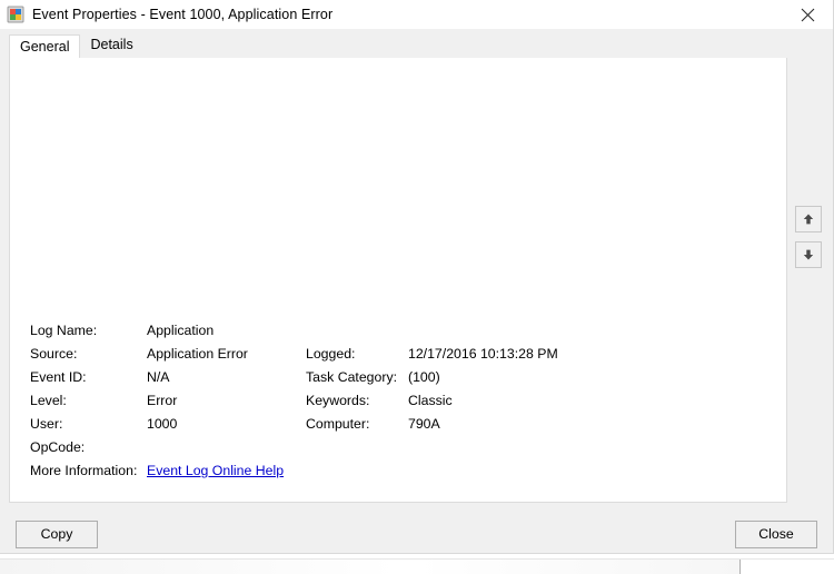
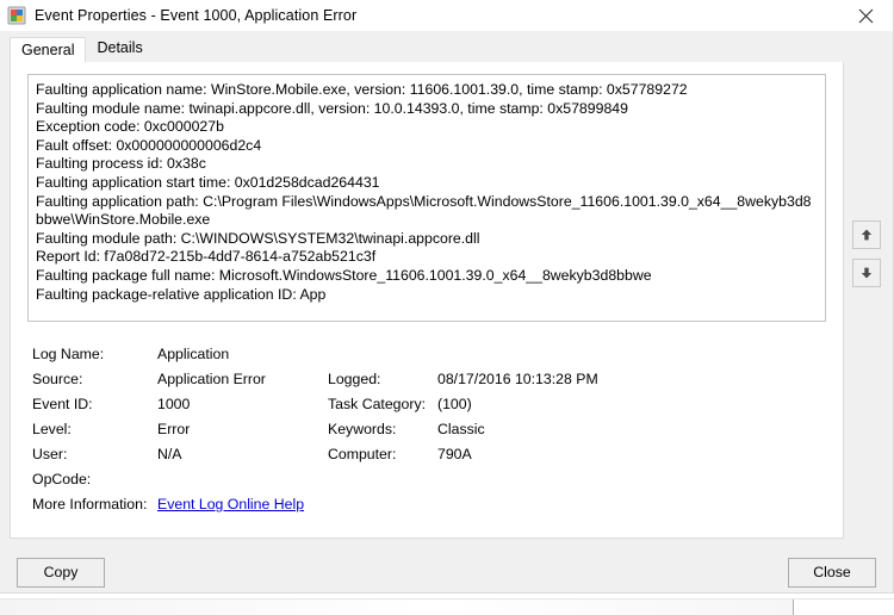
  Event Properties - Event 1000, Application Error
  General
  Details
+ Faulting application name: WinStore.Mobile.exe, version: 11606.1001.39.0, time stamp: 0x57789272
+ Faulting module name: twinapi.appcore.dll, version: 10.0.14393.0, time stamp: 0x57899849
+ Exception code: 0xc000027b
+ Fault offset: 0x000000000006d2c4
+ Faulting process id: 0x38c
+ Faulting application start time: 0x01d258dcad264431
+ Faulting application path: C:\Program Files\WindowsApps\Microsoft.WindowsStore_11606.1001.39.0_x64__8wekyb3d8bbwe\WinStore.Mobile.exe
+ Faulting module path: C:\WINDOWS\SYSTEM32\twinapi.appcore.dll
+ Report Id: f7a08d72-215b-4dd7-8614-a752ab521c3f
+ Faulting package full name: Microsoft.WindowsStore_11606.1001.39.0_x64__8wekyb3d8bbwe
+ Faulting package-relative application ID: App
  Log Name:
  Application
  Source:
  Application Error
  Logged:
- 12/17/2016 10:13:28 PM
+ 08/17/2016 10:13:28 PM
  Event ID:
- N/A
+ 1000
  Task Category:
  (100)
  Level:
  Error
  Keywords:
  Classic
  User:
- 1000
+ N/A
  Computer:
  790A
  OpCode:
  More Information:
  Event Log Online Help
  Copy
  Close
